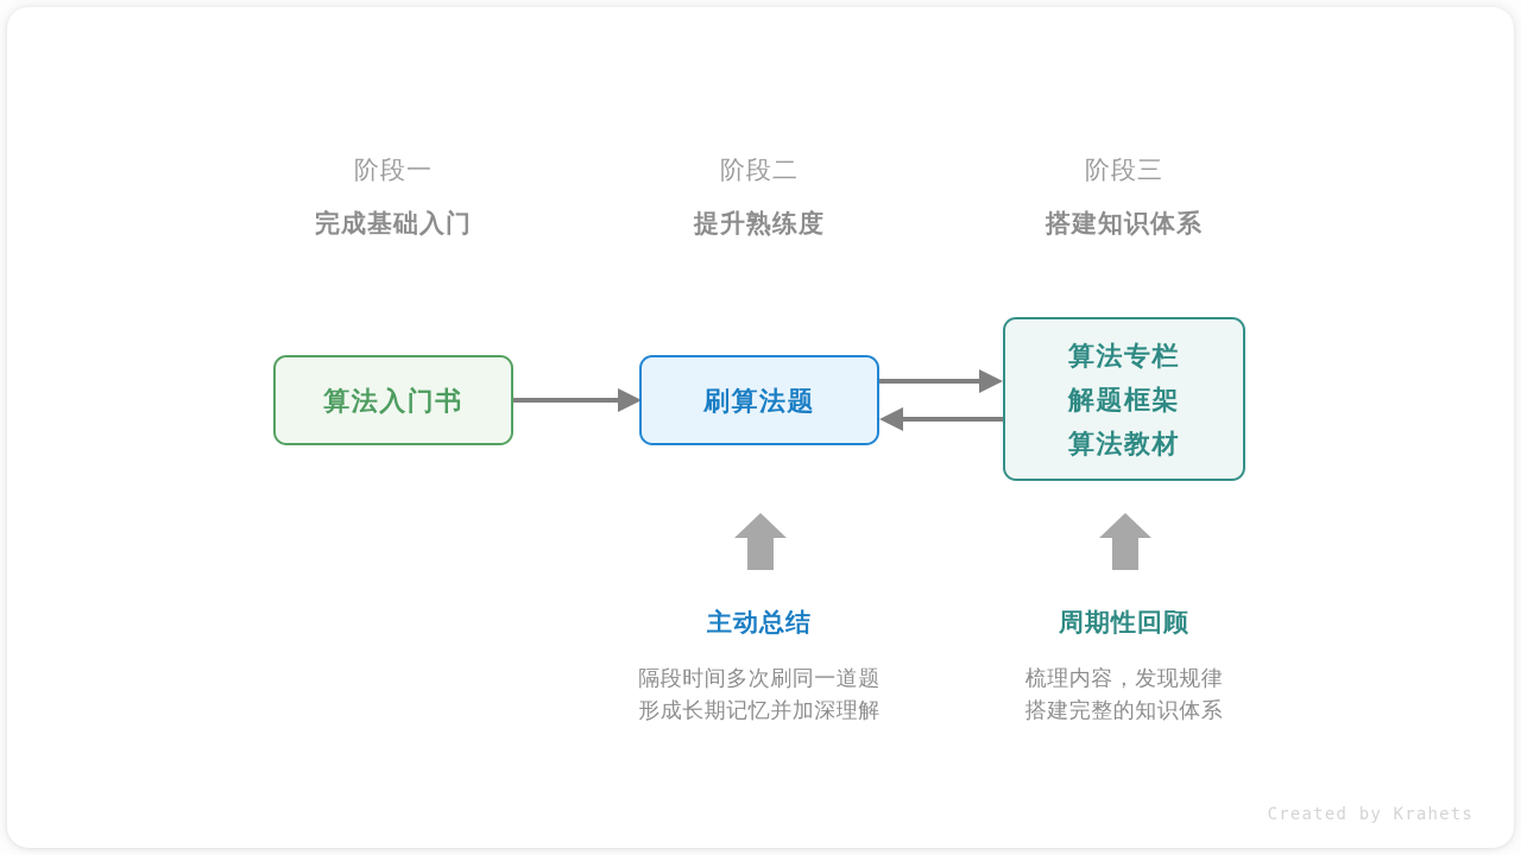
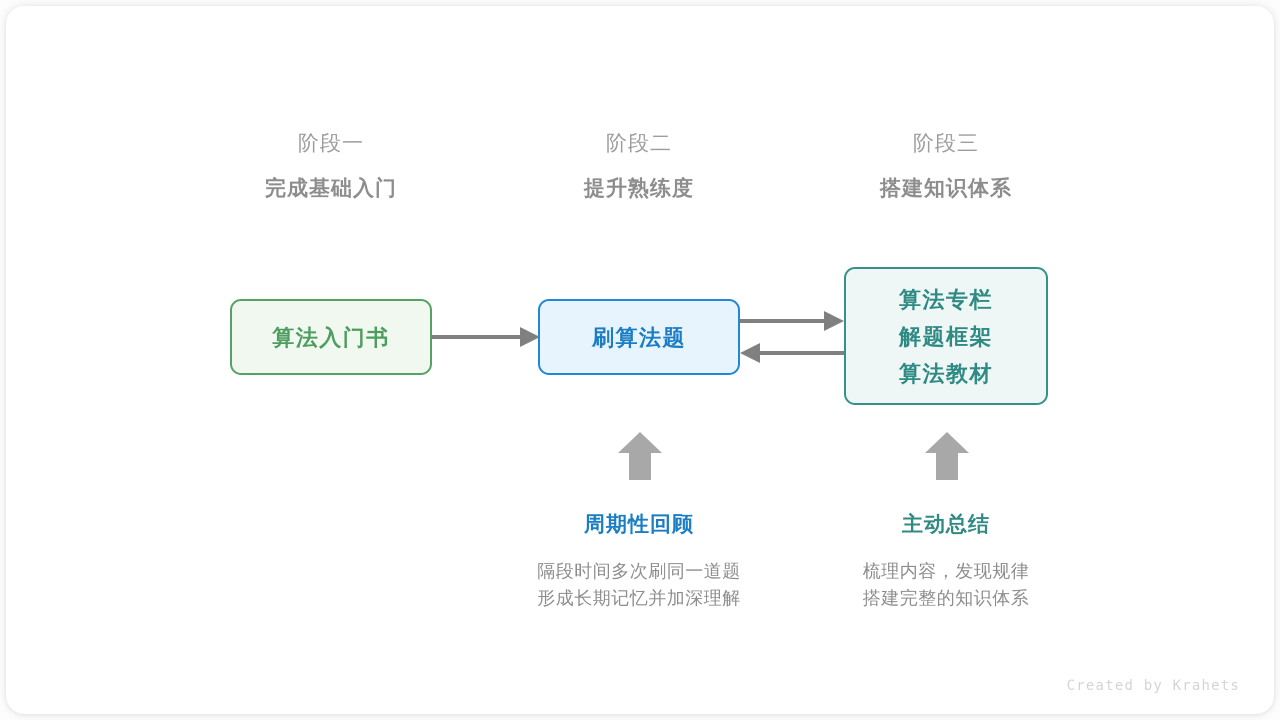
  阶段一
  完成基础入门
  阶段二
  提升熟练度
  阶段三
  搭建知识体系
  算法入门书
  刷算法题
  算法专栏
  解题框架
  算法教材
- 主动总结
+ 周期性回顾
  隔段时间多次刷同一道题
  形成长期记忆并加深理解
- 周期性回顾
+ 主动总结
  梳理内容，发现规律
  搭建完整的知识体系
  Created by Krahets
